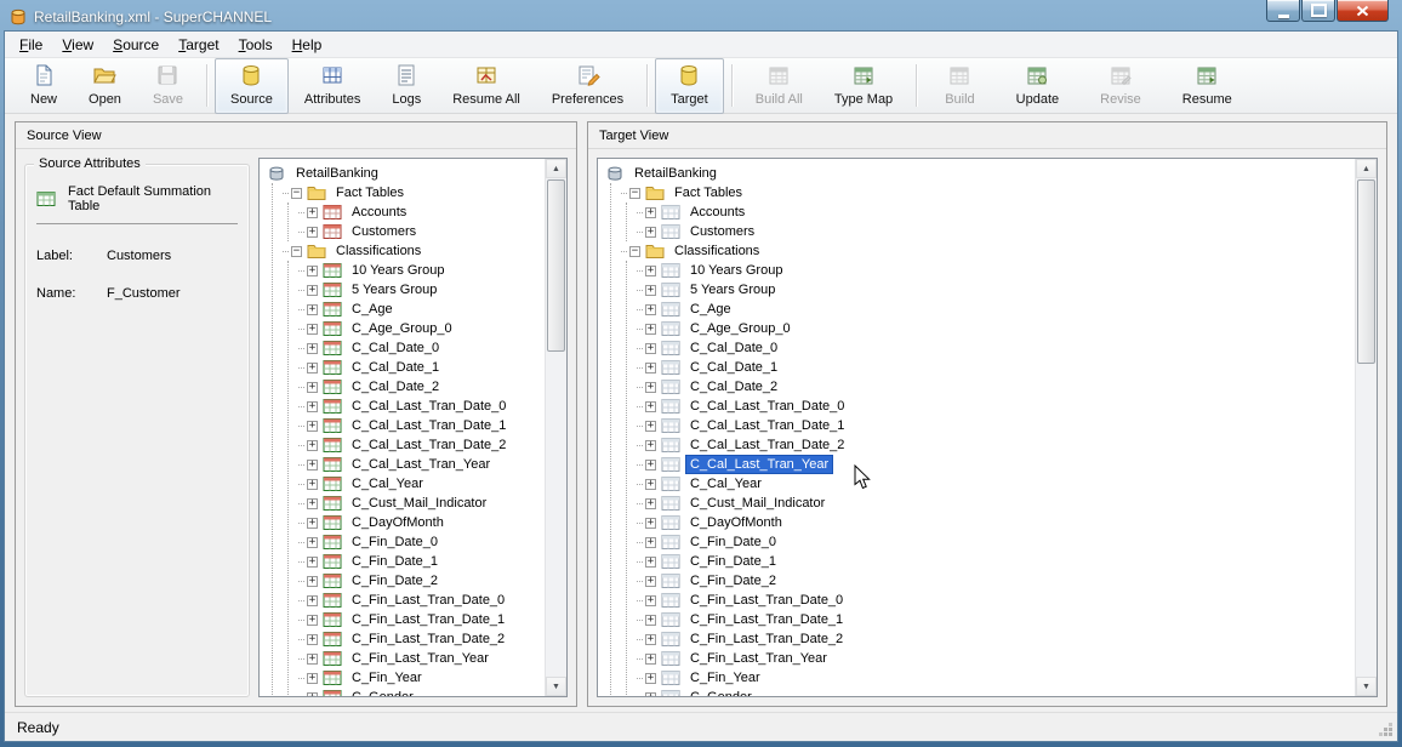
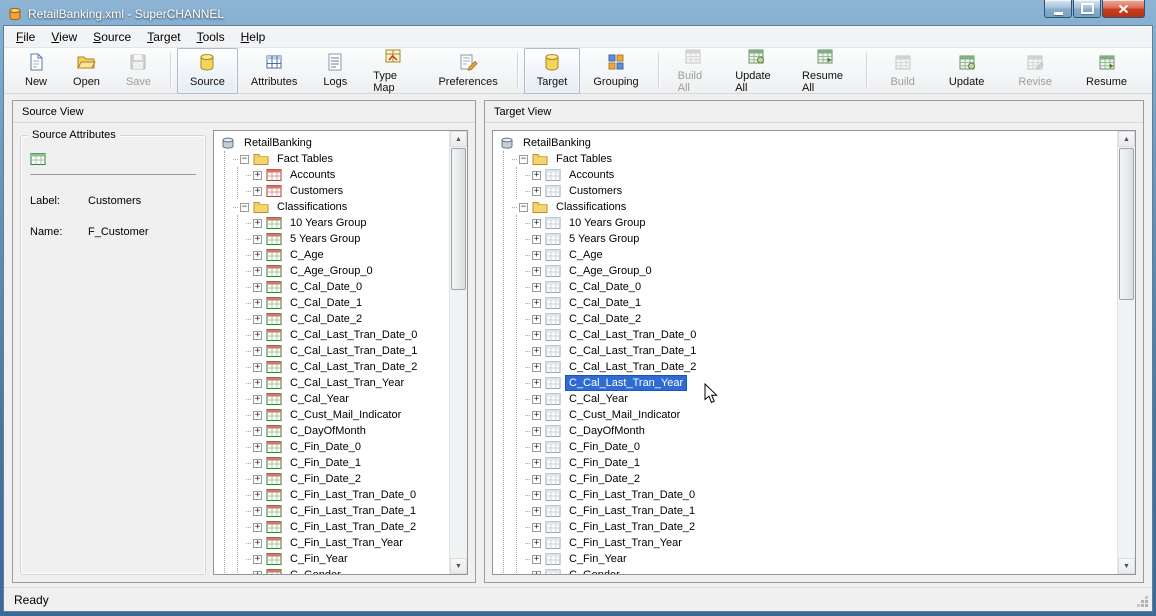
  RetailBanking.xml - SuperCHANNEL
  File
  View
  Source
  Target
  Tools
  Help
  New
  Open
  Save
  Source
  Attributes
  Logs
- Resume All
+ Type Map
  Preferences
  Target
+ Grouping
  Build All
+ Update All
- Type Map
+ Resume All
  Build
  Update
  Revise
  Resume
  Source View
  Source Attributes
- Fact Default Summation Table
  Label:
  Customers
  Name:
  F_Customer
  RetailBanking
  −
  Fact Tables
  +
  Accounts
  +
  Customers
  −
  Classifications
  +
  10 Years Group
  +
  5 Years Group
  +
  C_Age
  +
  C_Age_Group_0
  +
  C_Cal_Date_0
  +
  C_Cal_Date_1
  +
  C_Cal_Date_2
  +
  C_Cal_Last_Tran_Date_0
  +
  C_Cal_Last_Tran_Date_1
  +
  C_Cal_Last_Tran_Date_2
  +
  C_Cal_Last_Tran_Year
  +
  C_Cal_Year
  +
  C_Cust_Mail_Indicator
  +
  C_DayOfMonth
  +
  C_Fin_Date_0
  +
  C_Fin_Date_1
  +
  C_Fin_Date_2
  +
  C_Fin_Last_Tran_Date_0
  +
  C_Fin_Last_Tran_Date_1
  +
  C_Fin_Last_Tran_Date_2
  +
  C_Fin_Last_Tran_Year
  +
  C_Fin_Year
  Target View
  RetailBanking
  −
  Fact Tables
  +
  Accounts
  +
  Customers
  −
  Classifications
  +
  10 Years Group
  +
  5 Years Group
  +
  C_Age
  +
  C_Age_Group_0
  +
  C_Cal_Date_0
  +
  C_Cal_Date_1
  +
  C_Cal_Date_2
  +
  C_Cal_Last_Tran_Date_0
  +
  C_Cal_Last_Tran_Date_1
  +
  C_Cal_Last_Tran_Date_2
  +
  C_Cal_Last_Tran_Year
  +
  C_Cal_Year
  +
  C_Cust_Mail_Indicator
  +
  C_DayOfMonth
  +
  C_Fin_Date_0
  +
  C_Fin_Date_1
  +
  C_Fin_Date_2
  +
  C_Fin_Last_Tran_Date_0
  +
  C_Fin_Last_Tran_Date_1
  +
  C_Fin_Last_Tran_Date_2
  +
  C_Fin_Last_Tran_Year
  +
  C_Fin_Year
  Ready
